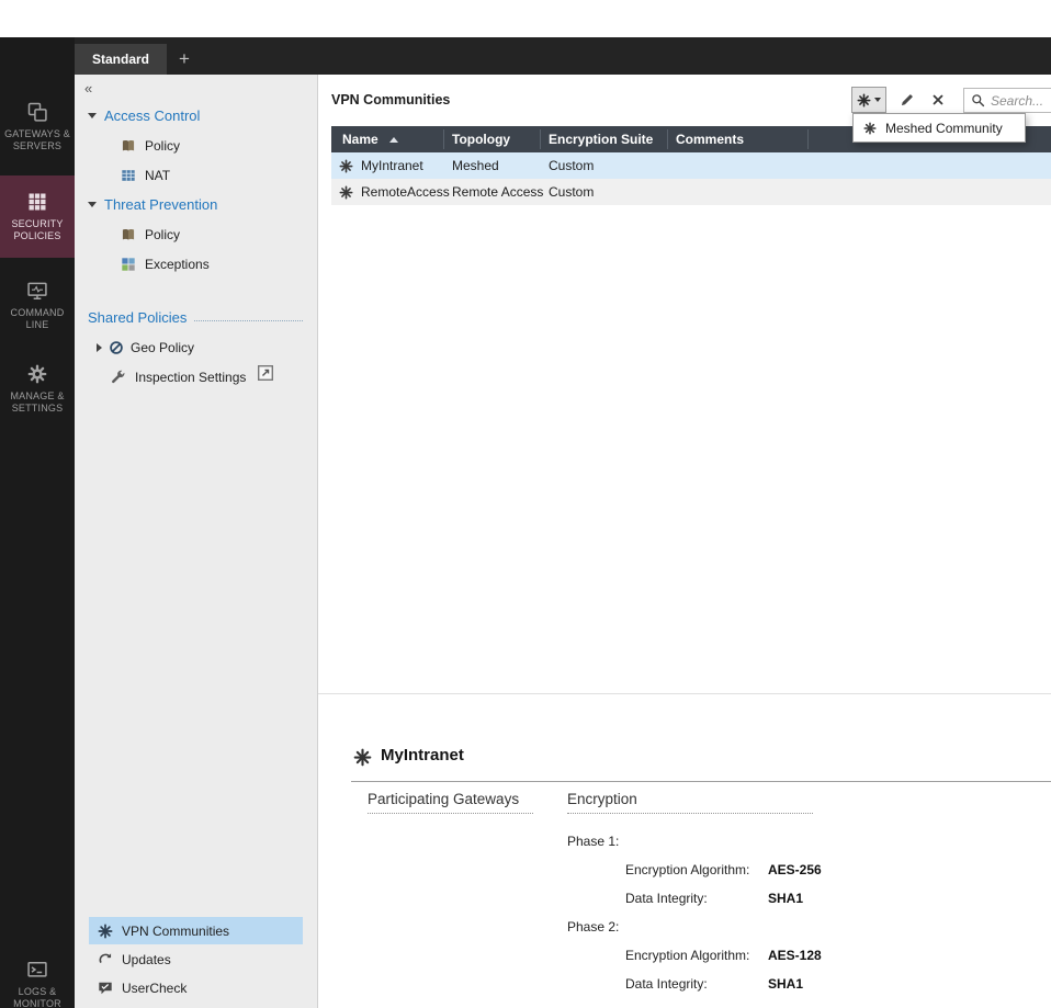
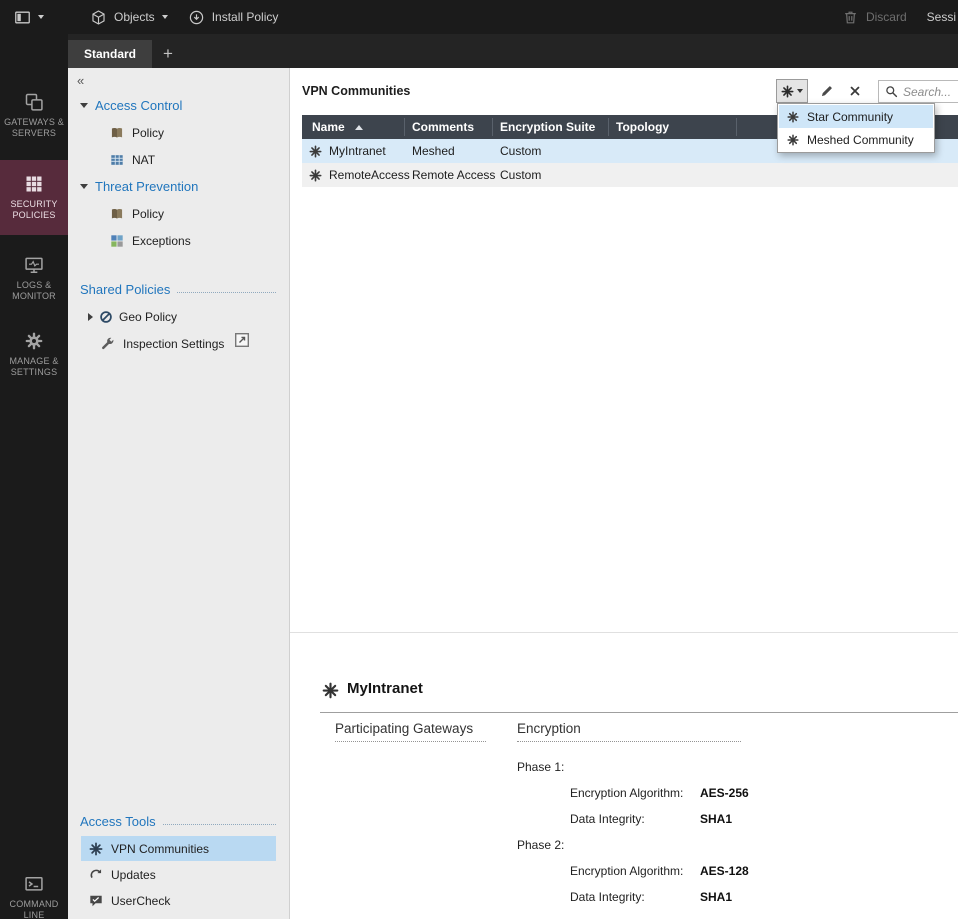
+ Objects
+ Install Policy
+ Discard
+ Sessi
  Standard
  +
  GATEWAYS & SERVERS
  SECURITY POLICIES
- COMMAND LINE
+ LOGS & MONITOR
  MANAGE & SETTINGS
- LOGS & MONITOR
+ COMMAND LINE
  «
  Access Control
  Policy
  NAT
  Threat Prevention
  Policy
  Exceptions
  Shared Policies
  Geo Policy
  Inspection Settings
+ Access Tools
  VPN Communities
  Updates
  UserCheck
  VPN Communities
  Search...
  Name
- Topology
+ Comments
  Encryption Suite
- Comments
+ Topology
  MyIntranet
  Meshed
  Custom
  RemoteAccess
  Remote Access
  Custom
  MyIntranet
  Participating Gateways
  Encryption
  Phase 1:
  Encryption Algorithm:
  AES-256
  Data Integrity:
  SHA1
  Phase 2:
  Encryption Algorithm:
  AES-128
  Data Integrity:
  SHA1
+ Star Community
  Meshed Community
